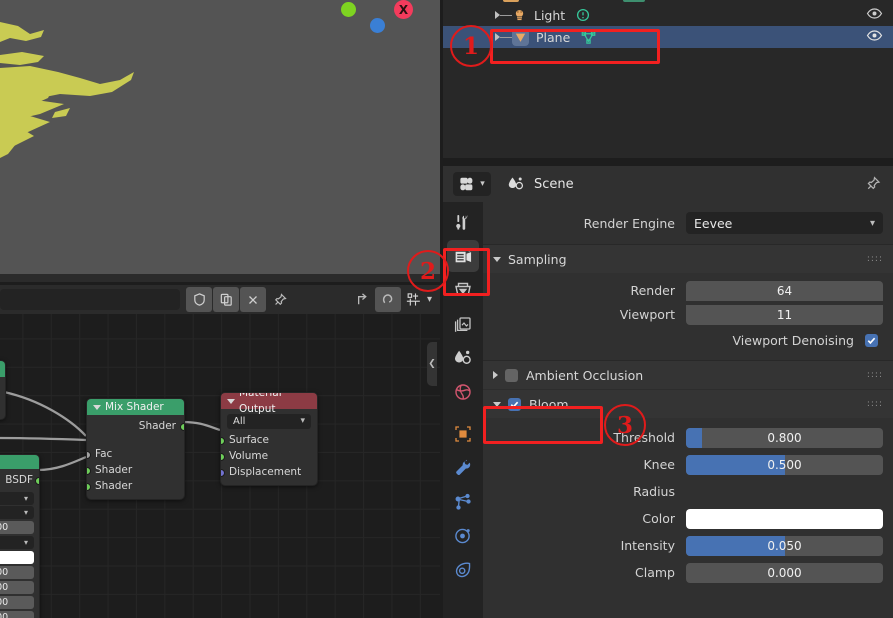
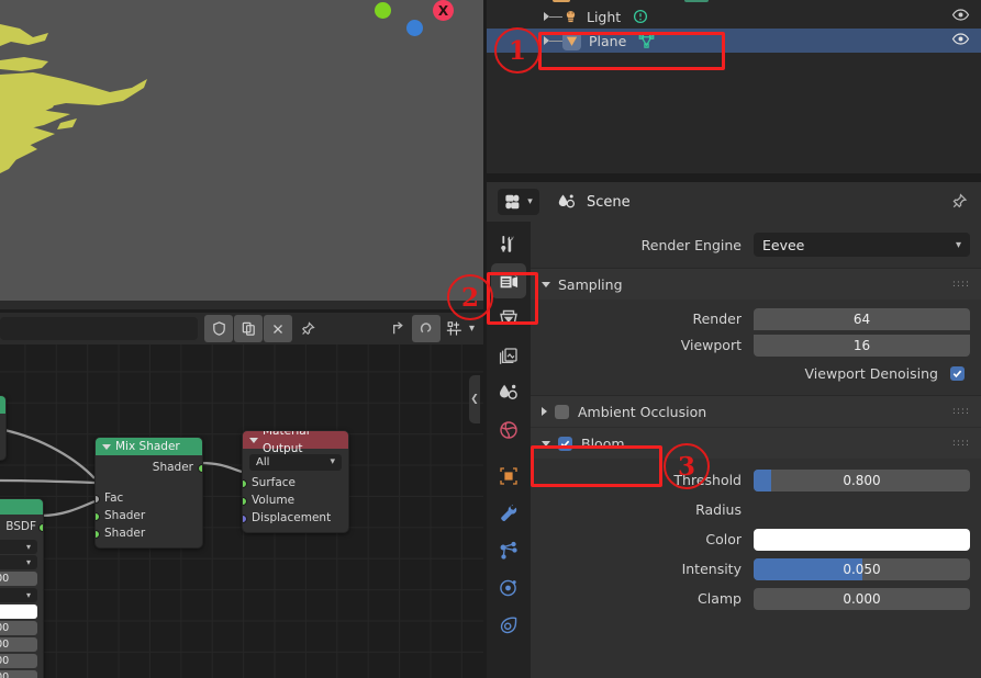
  X
  ▾
  Mix Shader
  Shader
  Fac
  Shader
  Shader
  Material Output
  All
  ▾
  Surface
  Volume
  Displacement
  BSDF
  ▾
  ▾
  ▾
  ❮
  Light
  Plane
  ▾
  Scene
  Render Engine
  Eevee
  ▾
  Sampling
  ::::
  Render
  64
  Viewport
- 11
+ 16
  Viewport Denoising
  Ambient Occlusion
  ::::
  Bloom
  ::::
  Threshold
  0.800
- Knee
- 0.500
  Radius
  Color
  Intensity
  0.050
  Clamp
  0.000
  1
  2
  3
